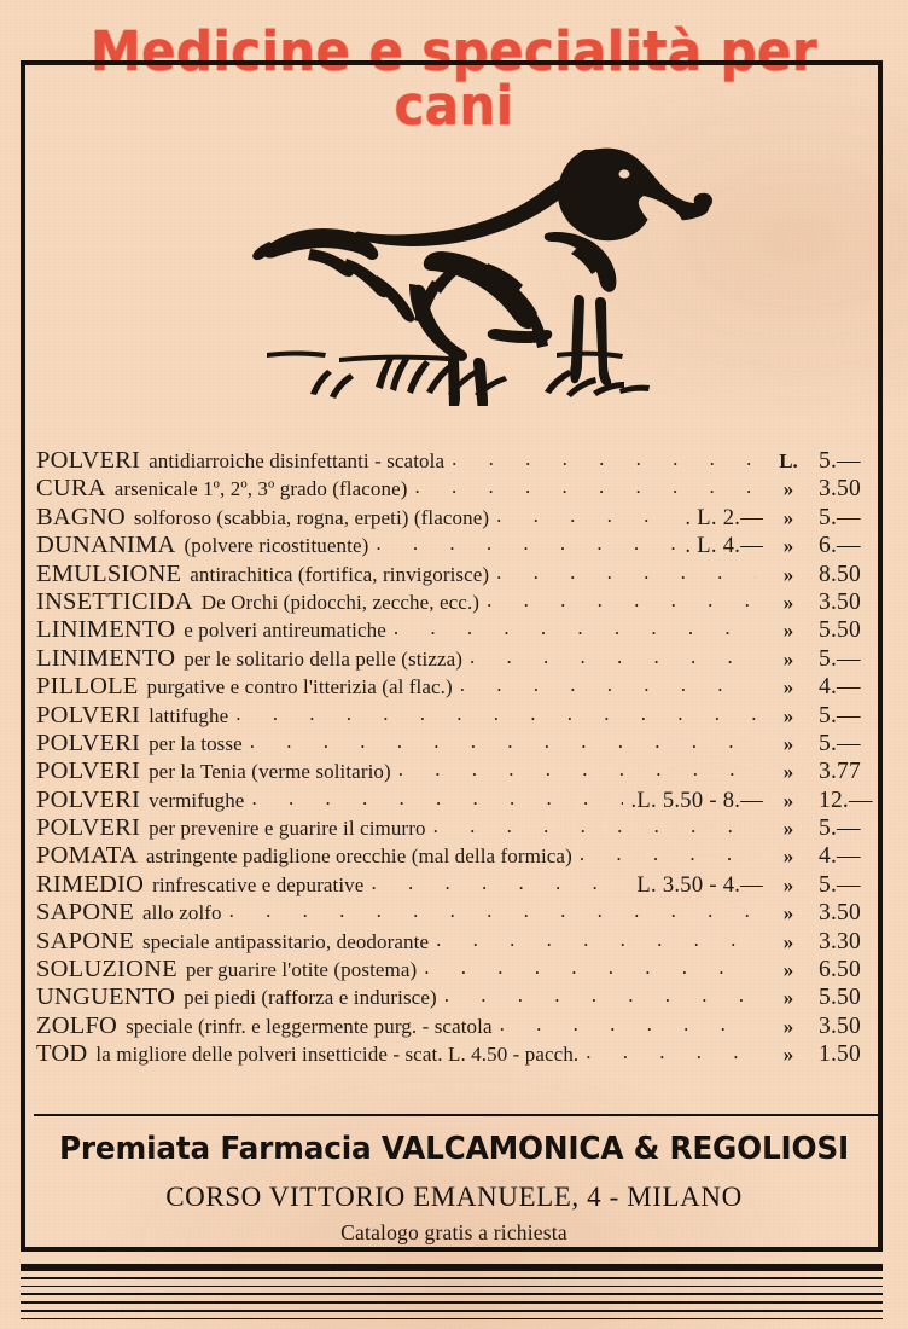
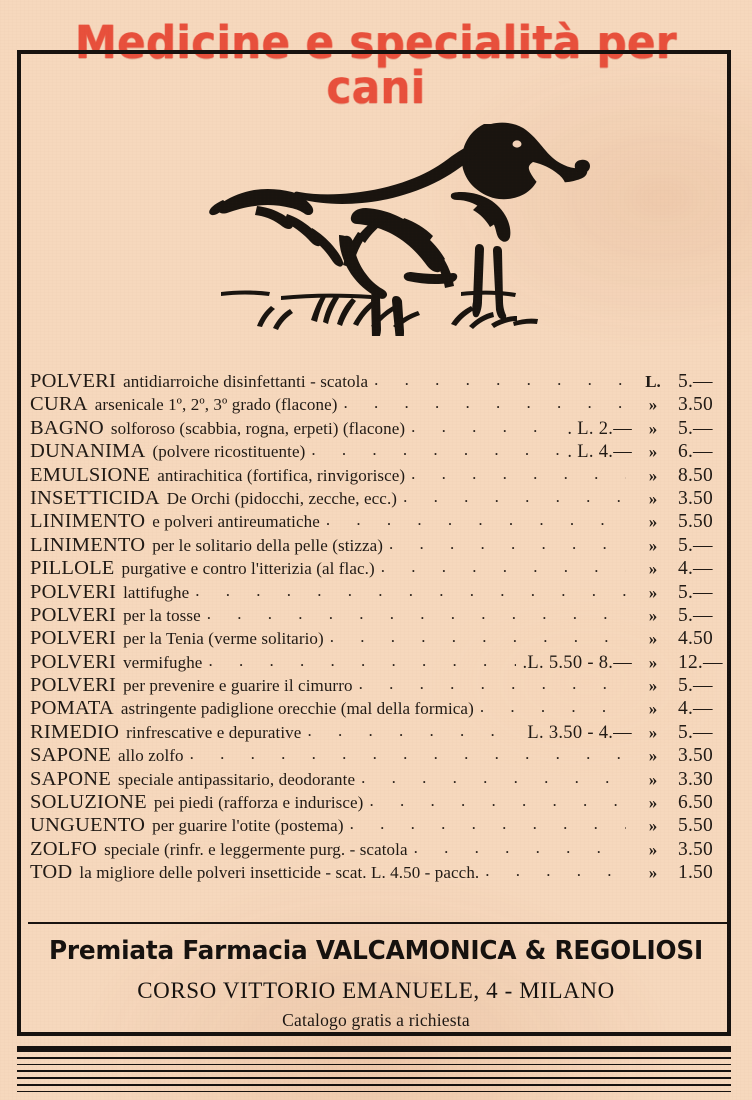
  Medicine e specialità per cani
  POLVERI
  antidiarroiche disinfettanti - scatola
  L.
  5.—
  CURA
  arsenicale 1º, 2º, 3º grado (flacone)
  »
  3.50
  BAGNO
  solforoso (scabbia, rogna, erpeti) (flacone)
  . L. 2.—
  »
  5.—
  DUNANIMA
  (polvere ricostituente)
  . L. 4.—
  »
  6.—
  EMULSIONE
  antirachitica (fortifica, rinvigorisce)
  »
  8.50
  INSETTICIDA
  De Orchi (pidocchi, zecche, ecc.)
  »
  3.50
  LINIMENTO
  e polveri antireumatiche
  »
  5.50
  LINIMENTO
  per le solitario della pelle (stizza)
  »
  5.—
  PILLOLE
  purgative e contro l'itterizia (al flac.)
  »
  4.—
  POLVERI
  lattifughe
  »
  5.—
  POLVERI
  per la tosse
  »
  5.—
  POLVERI
  per la Tenia (verme solitario)
  »
- 3.77
+ 4.50
  POLVERI
  vermifughe
  .L. 5.50 - 8.—
  »
  12.—
  POLVERI
  per prevenire e guarire il cimurro
  »
  5.—
  POMATA
  astringente padiglione orecchie (mal della formica)
  »
  4.—
  RIMEDIO
  rinfrescative e depurative
  L. 3.50 - 4.—
  »
  5.—
  SAPONE
  allo zolfo
  »
  3.50
  SAPONE
  speciale antipassitario, deodorante
  »
  3.30
  SOLUZIONE
- per guarire l'otite (postema)
+ pei piedi (rafforza e indurisce)
  »
  6.50
  UNGUENTO
- pei piedi (rafforza e indurisce)
+ per guarire l'otite (postema)
  »
  5.50
  ZOLFO
  speciale (rinfr. e leggermente purg. - scatola
  »
  3.50
  TOD
  la migliore delle polveri insetticide - scat. L. 4.50 - pacch.
  »
  1.50
  Premiata Farmacia VALCAMONICA & REGOLIOSI
  CORSO VITTORIO EMANUELE, 4 - MILANO
  Catalogo gratis a richiesta
